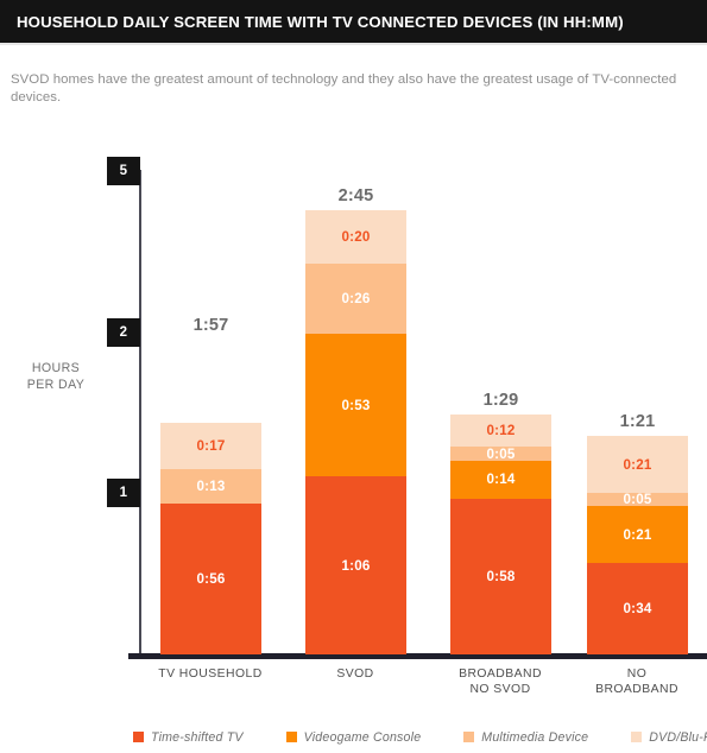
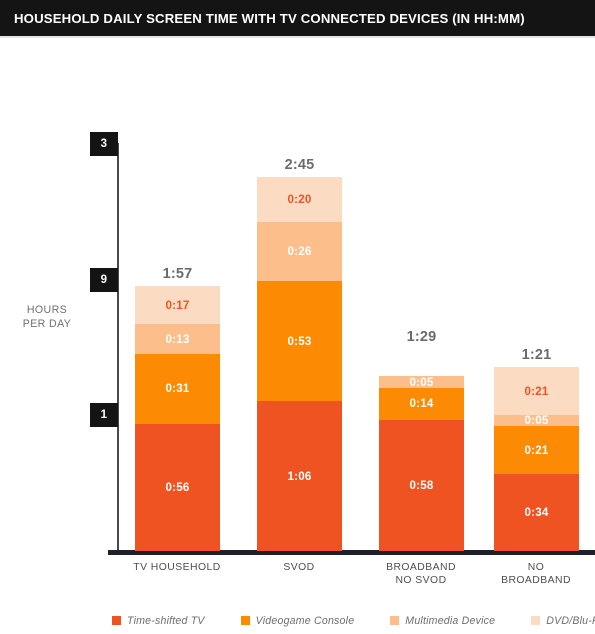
  HOUSEHOLD DAILY SCREEN TIME WITH TV CONNECTED DEVICES (IN HH:MM)
- SVOD homes have the greatest amount of technology and they also have the greatest usage of TV-connected devices.
- 5
+ 3
- 2
+ 9
  1
  HOURS
  PER DAY
  1:57
  0:17
  0:13
+ 0:31
  0:56
  2:45
  0:20
  0:26
  0:53
  1:06
  1:29
- 0:12
  0:05
  0:14
  0:58
  1:21
  0:21
  0:05
  0:21
  0:34
  TV HOUSEHOLD
  SVOD
  BROADBAND
  NO SVOD
  NO
  BROADBAND
  Time-shifted TV
  Videogame Console
  Multimedia Device
  DVD/Blu-
